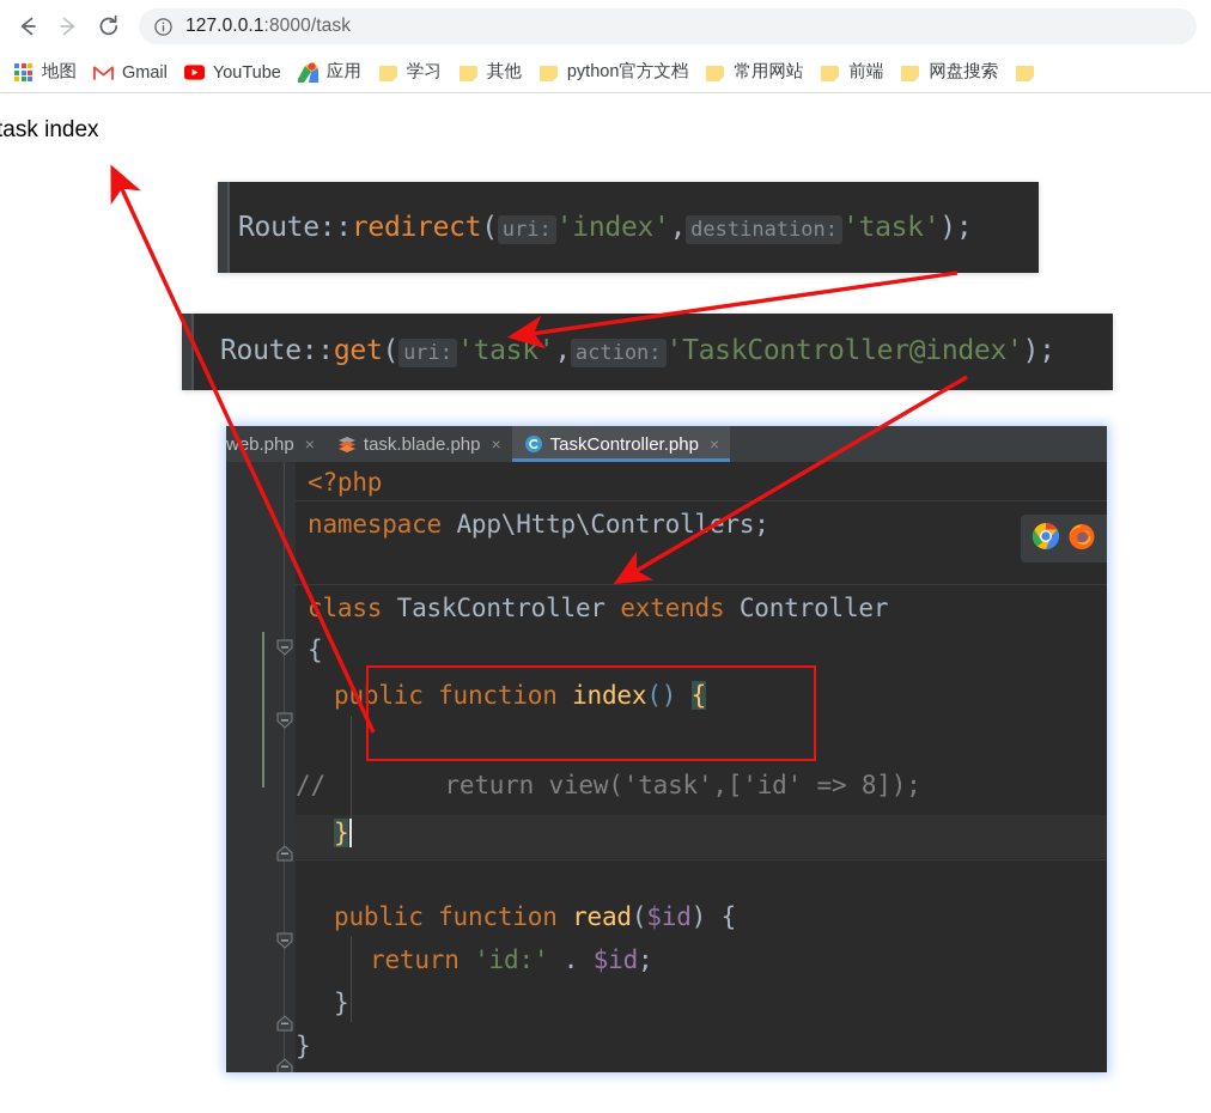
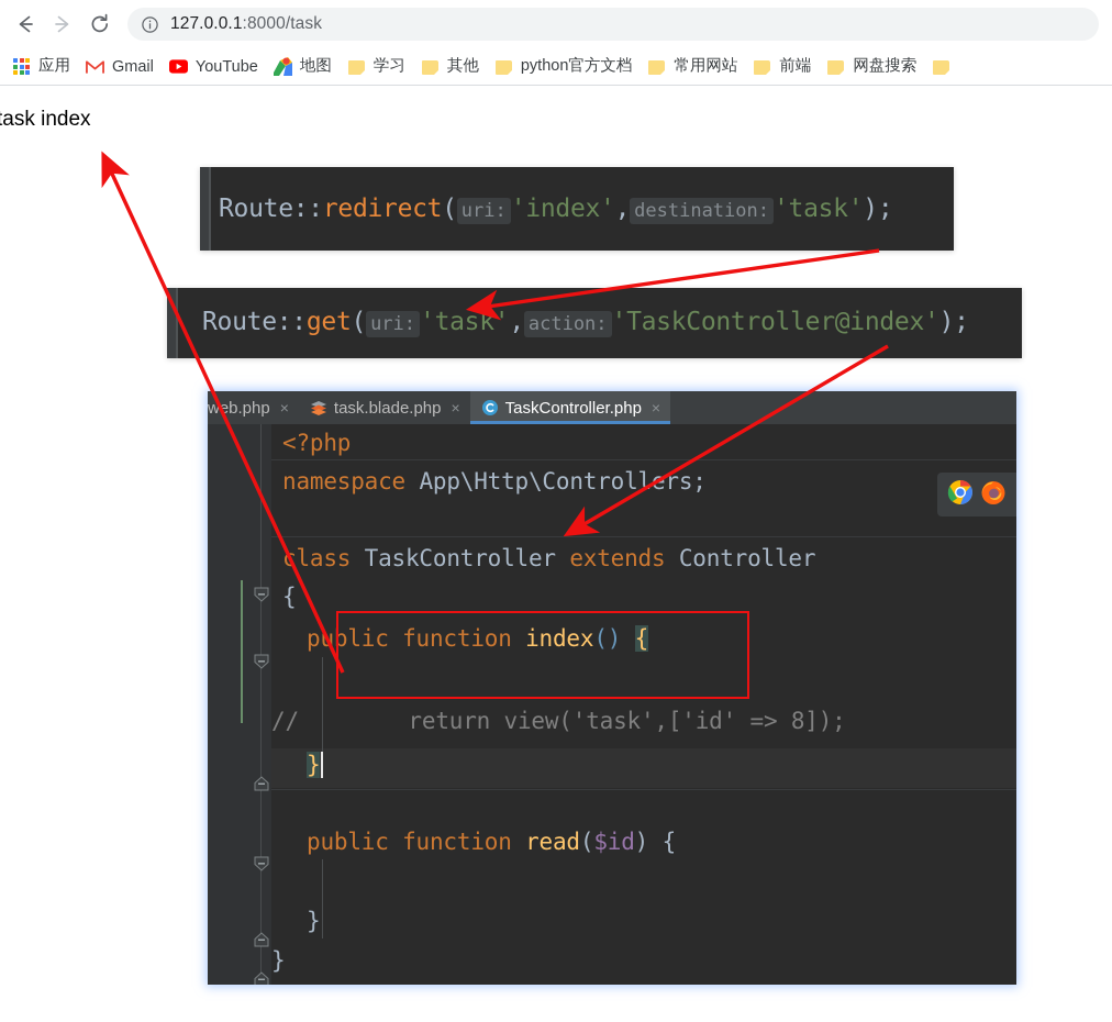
  127.0.0.1:8000/task
- 地图
+ 应用
  Gmail
  YouTube
- 应用
+ 地图
  学习
  其他
  python官方文档
  常用网站
  前端
  网盘搜索
  ask index
  Route::redirect( uri: 'index', destination: 'task');
  Route::get( uri: 'task', action: 'TaskController@index');
  web.php
  ×
  task.blade.php
  ×
  TaskController.php
  ×
  <?php
  namespace App\Http\Controllrs;
  lass TaskController extends Controller
  {
  pblic function index() {
  // return view('task',['id' => 8]);
  }
  public function read($id) {
- return 'id:' . $id;
  }
  }
